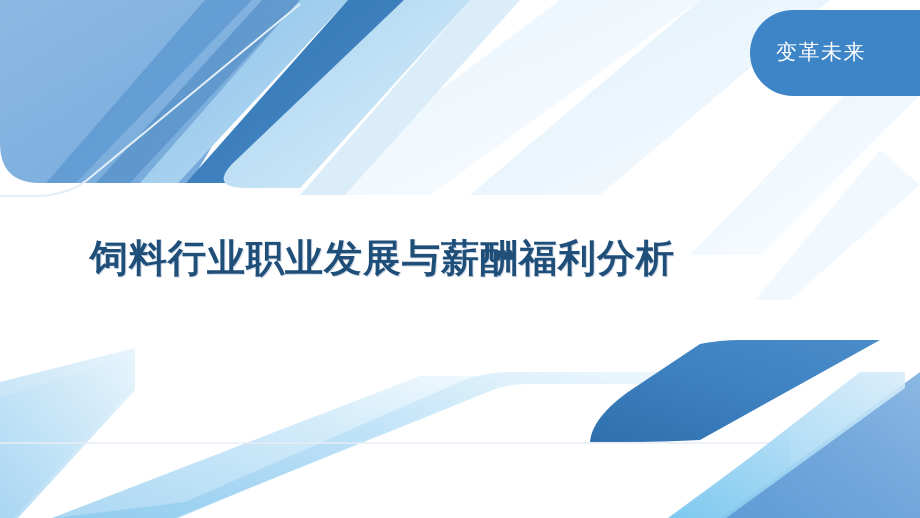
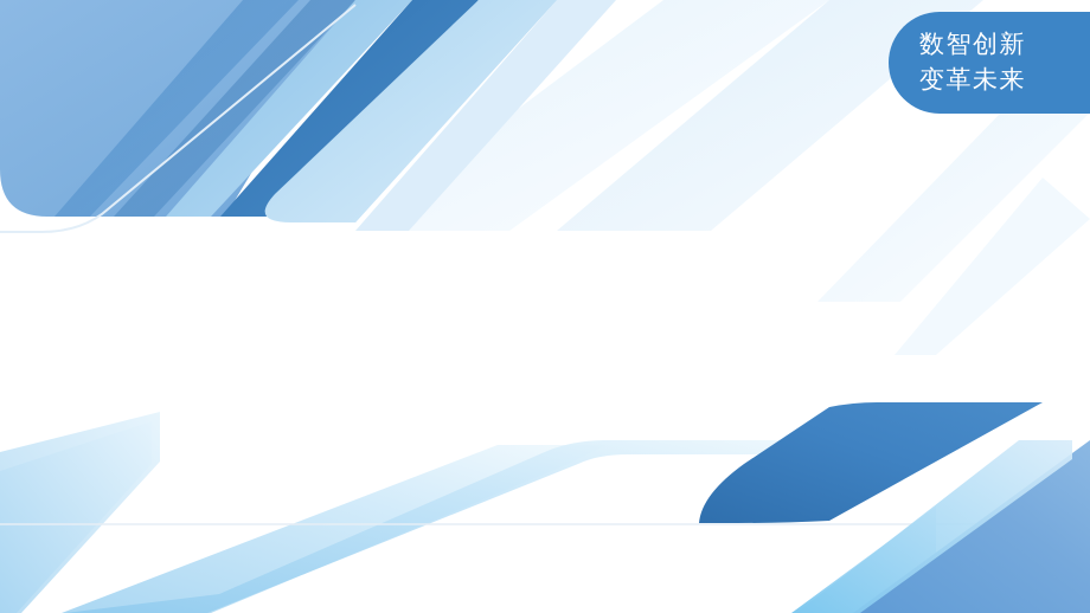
+ 数智创新
  变革未来
- 饲料行业职业发展与薪酬福利分析
